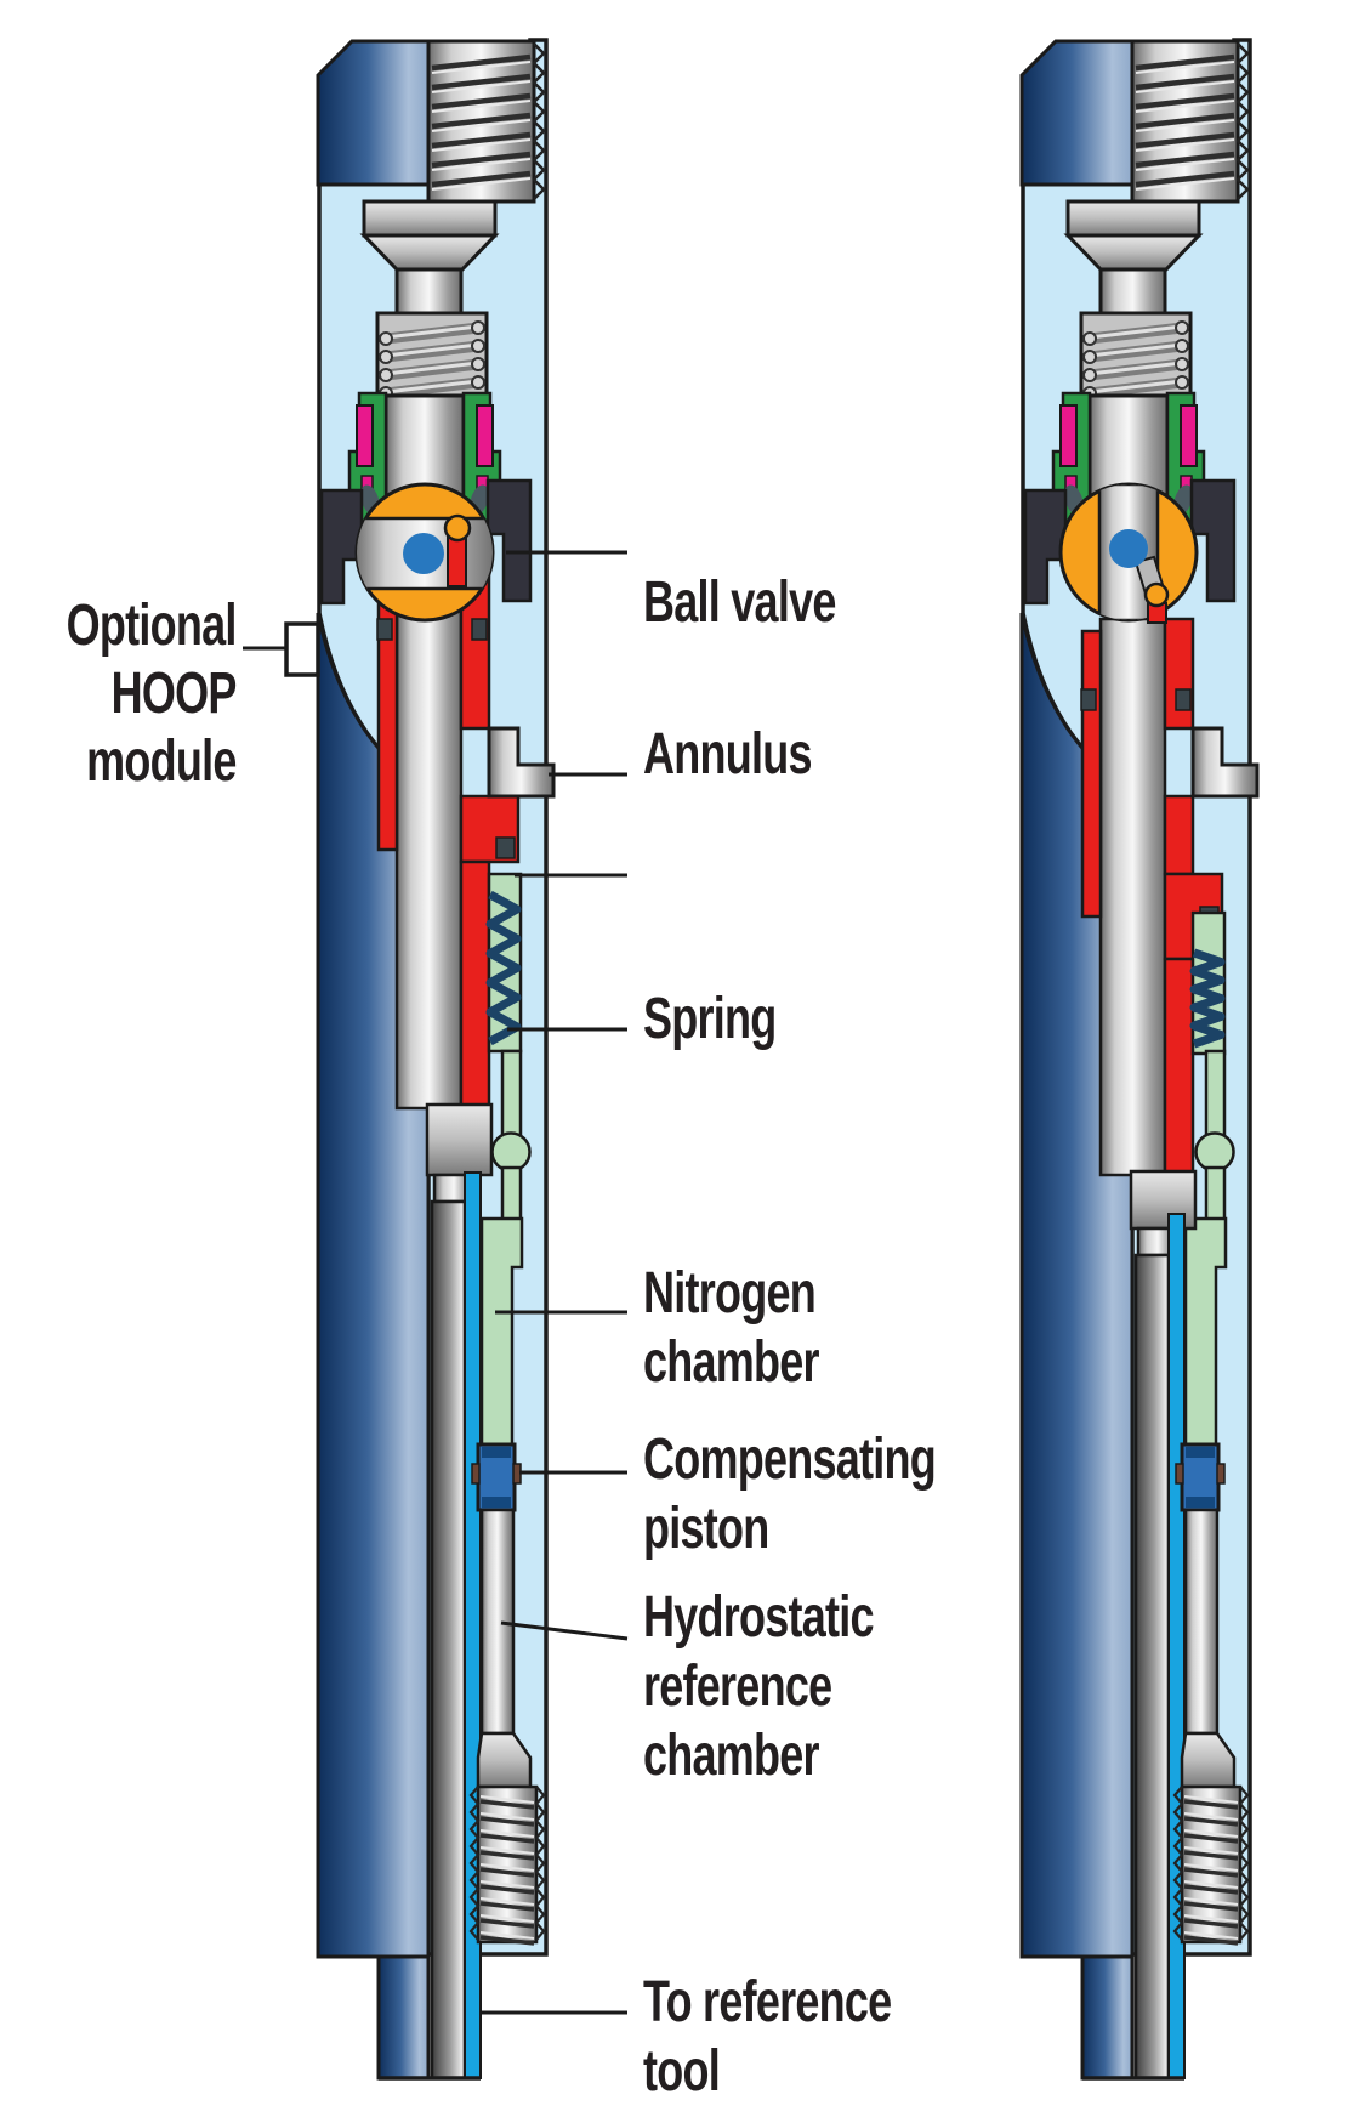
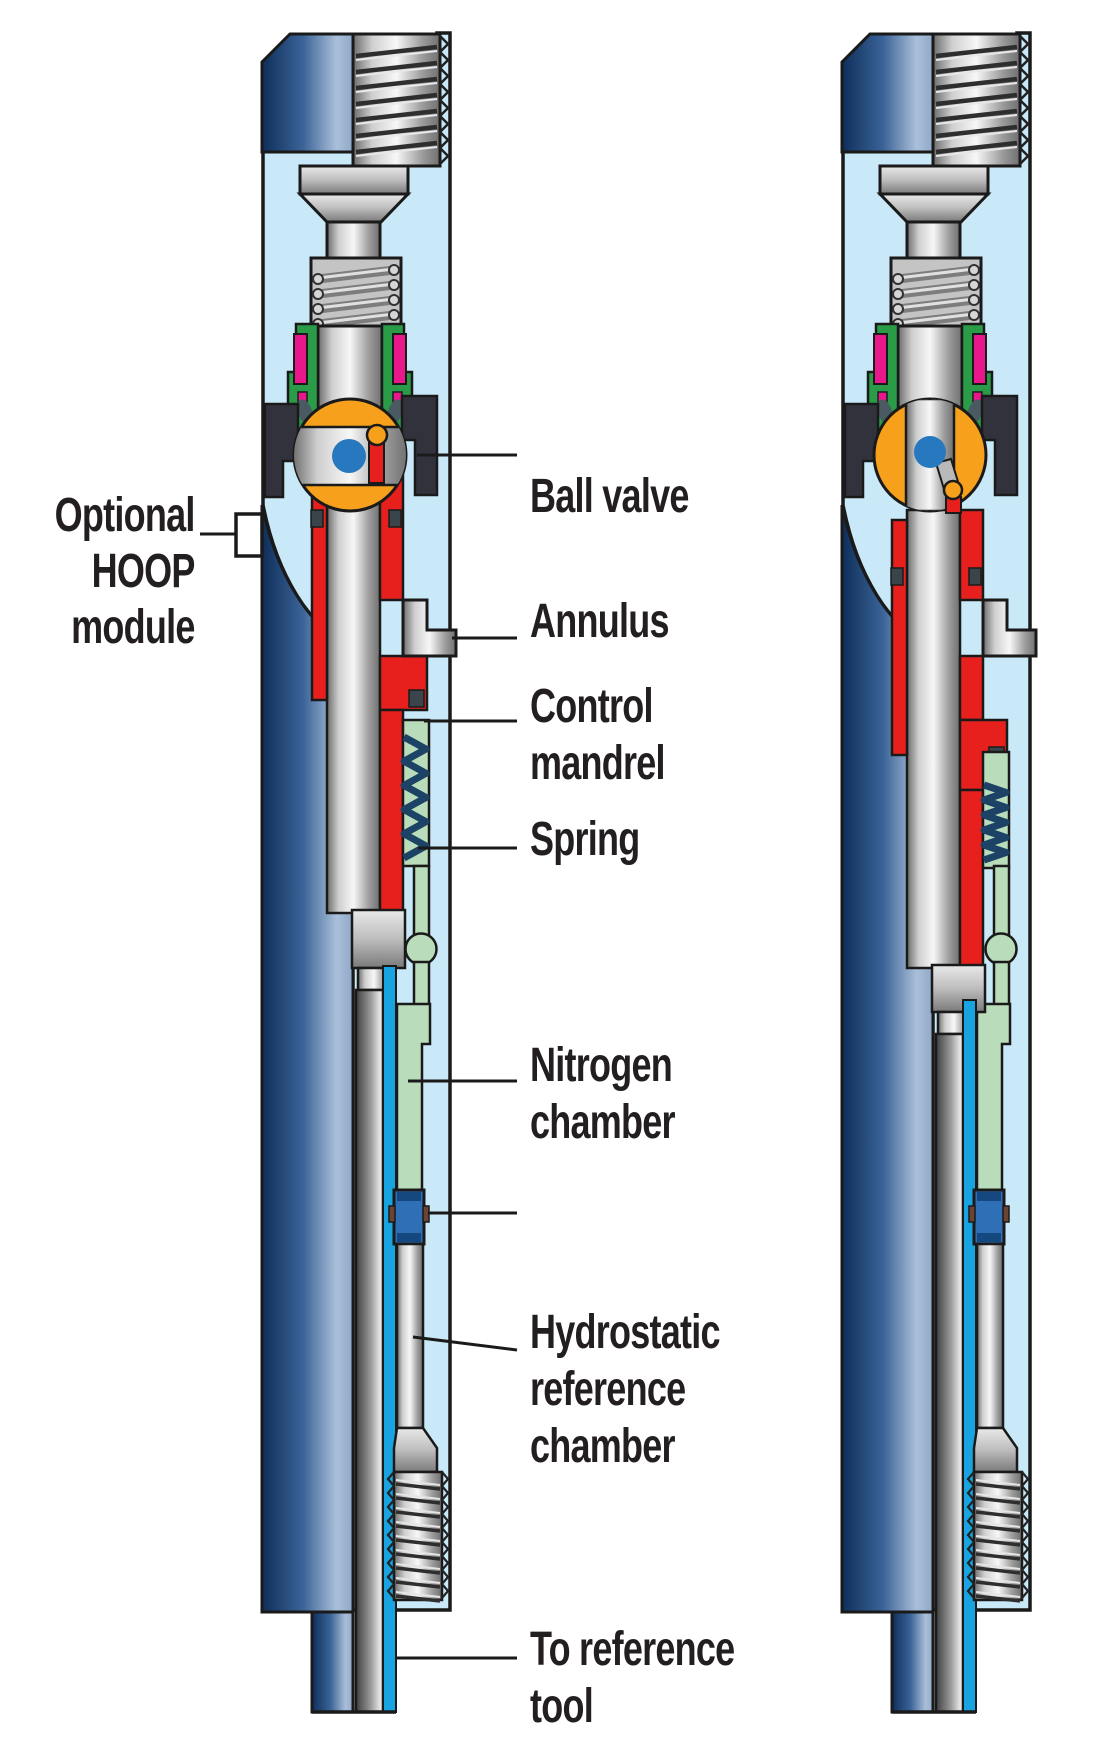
  Optional
  HOOP
  module
  Ball valve
  Annulus
+ Control
+ mandrel
  Spring
  Nitrogen
  chamber
- Compensating
- piston
  Hydrostatic
  reference
  chamber
  To reference
  tool
